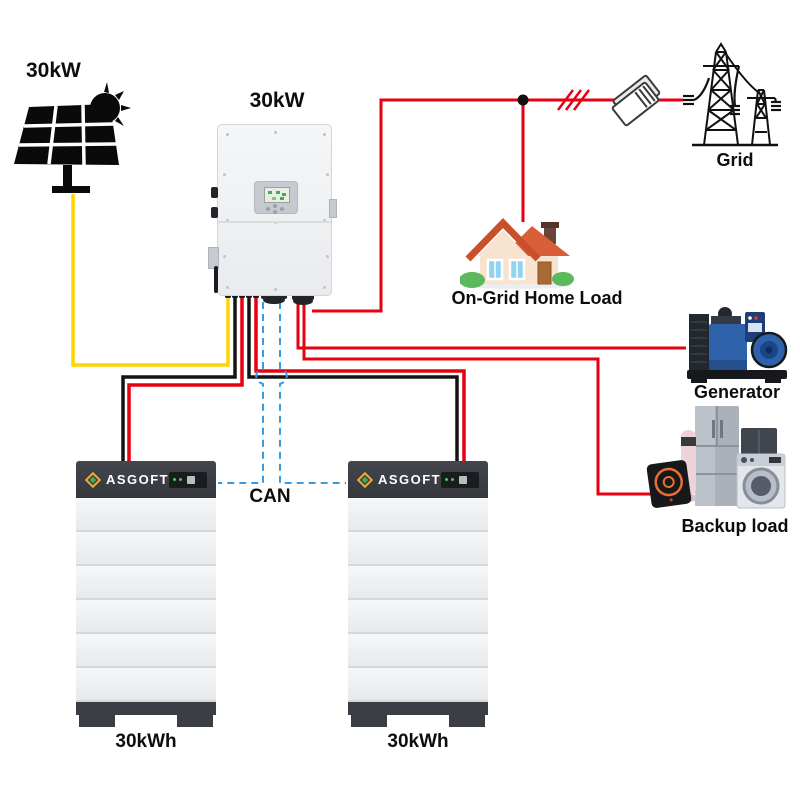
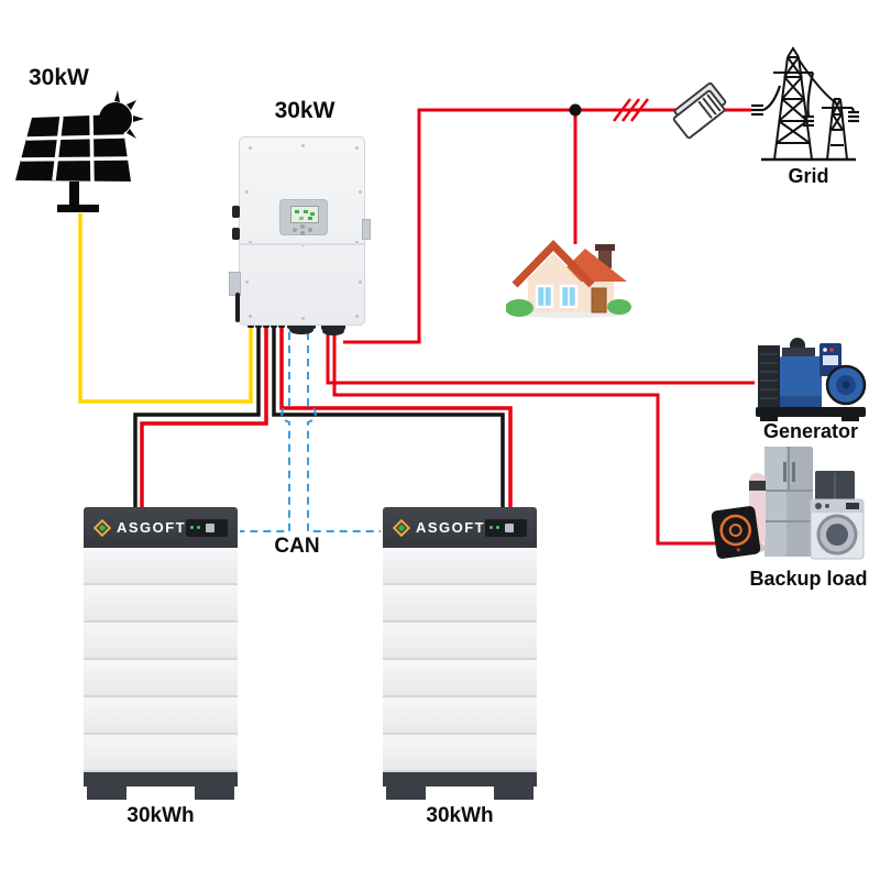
  30kW
  30kW
  Grid
- On-Grid Home Load
  Generator
  Backup load
  CAN
  ASGOFT
  30kWh
  ASGOFT
  30kWh
